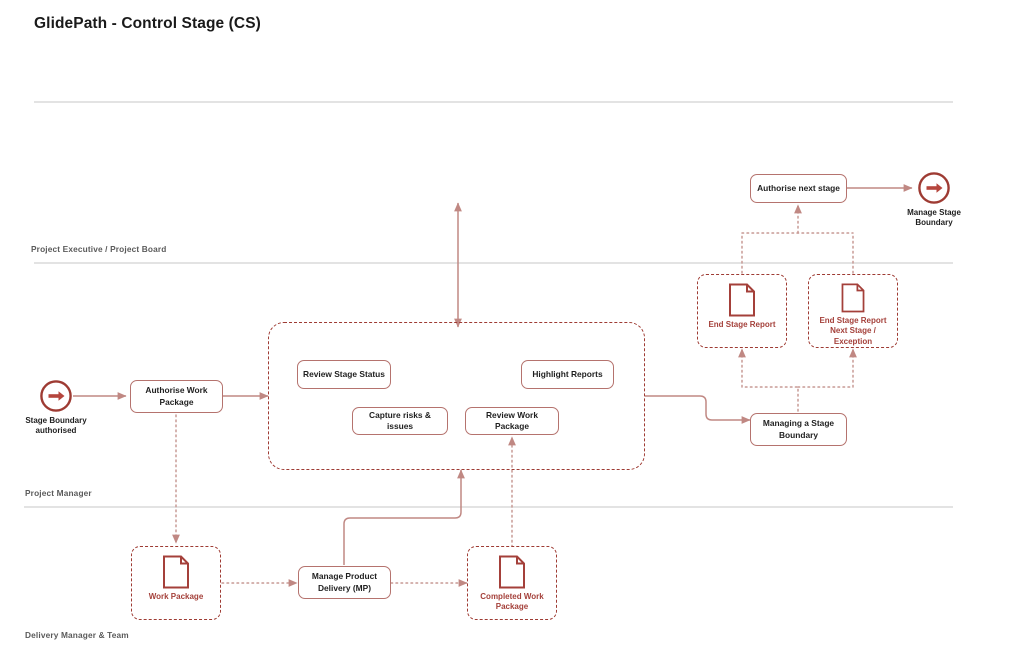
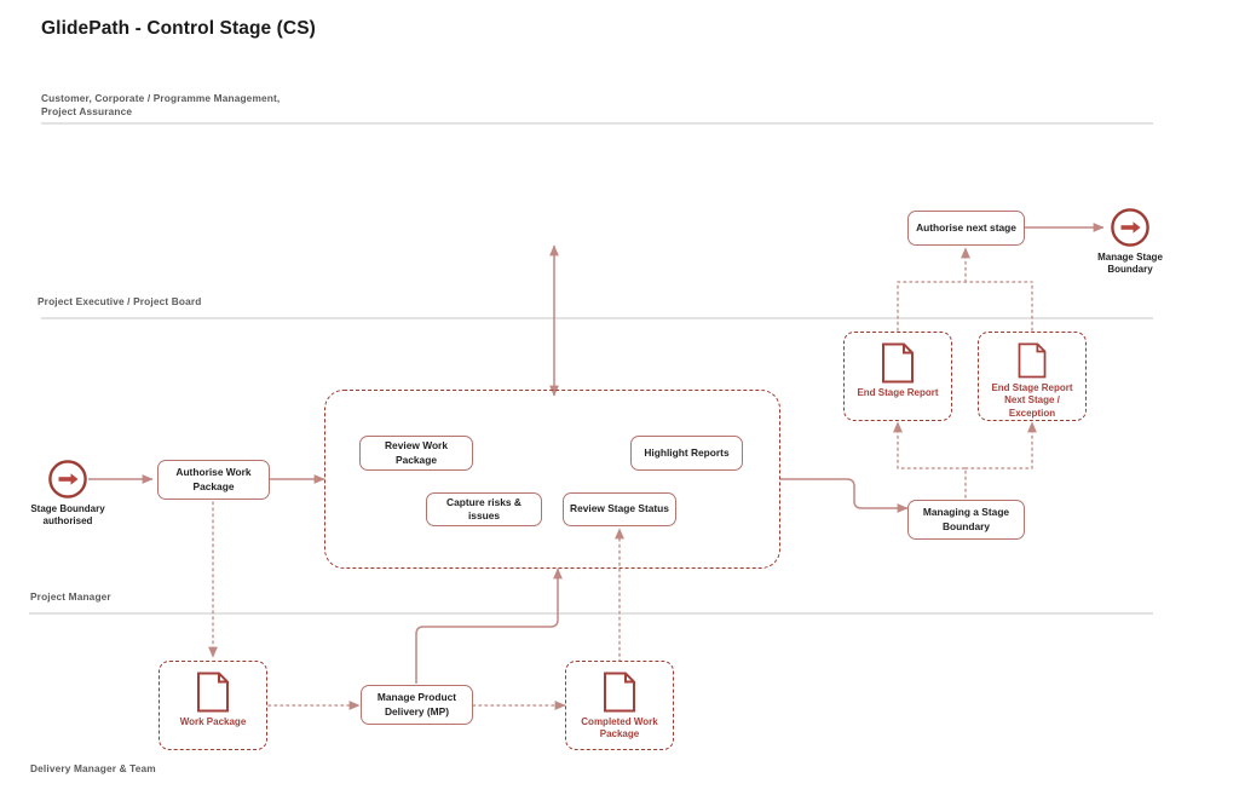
  GlidePath - Control Stage (CS)
+ Customer, Corporate / Programme Management,
+ Project Assurance
  Project Executive / Project Board
  Project Manager
  Delivery Manager & Team
  Stage Boundary
  authorised
  Manage Stage
  Boundary
  Authorise next stage
  Authorise Work
  Package
- Review Stage Status
+ Review Work Package
  Highlight Reports
  Capture risks & issues
- Review Work Package
+ Review Stage Status
  Managing a Stage
  Boundary
  Manage Product
  Delivery (MP)
  End Stage Report
  End Stage Report
  Next Stage /
  Exception
  Work Package
  Completed Work
  Package
